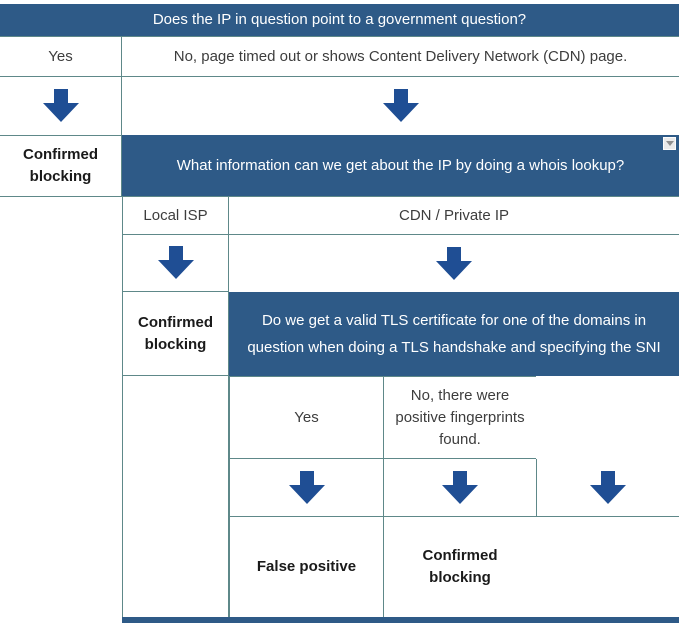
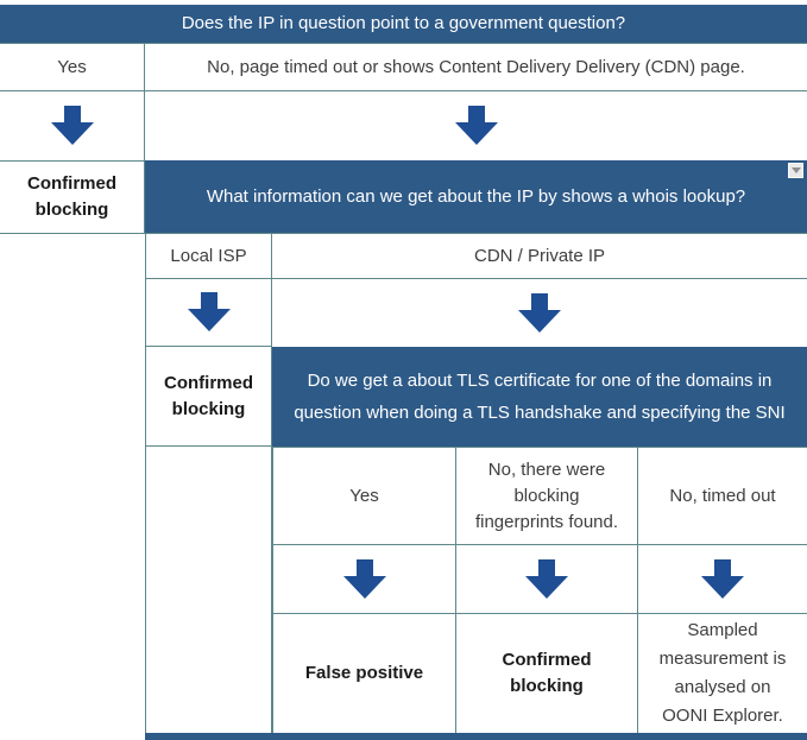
  Does the IP in question point to a government question?
  Yes
- No, page timed out or shows Content Delivery Network (CDN) page.
+ No, page timed out or shows Content Delivery Delivery (CDN) page.
  Confirmed blocking
- What information can we get about the IP by doing a whois lookup?
+ What information can we get about the IP by shows a whois lookup?
  Local ISP
  CDN / Private IP
  Confirmed blocking
- Do we get a valid TLS certificate for one of the domains in question when doing a TLS handshake and specifying the SNI
+ Do we get a about TLS certificate for one of the domains in question when doing a TLS handshake and specifying the SNI
  Yes
- No, there were positive fingerprints found.
+ No, there were blocking fingerprints found.
+ No, timed out
  False positive
  Confirmed blocking
+ Sampled measurement is analysed on OONI Explorer.
